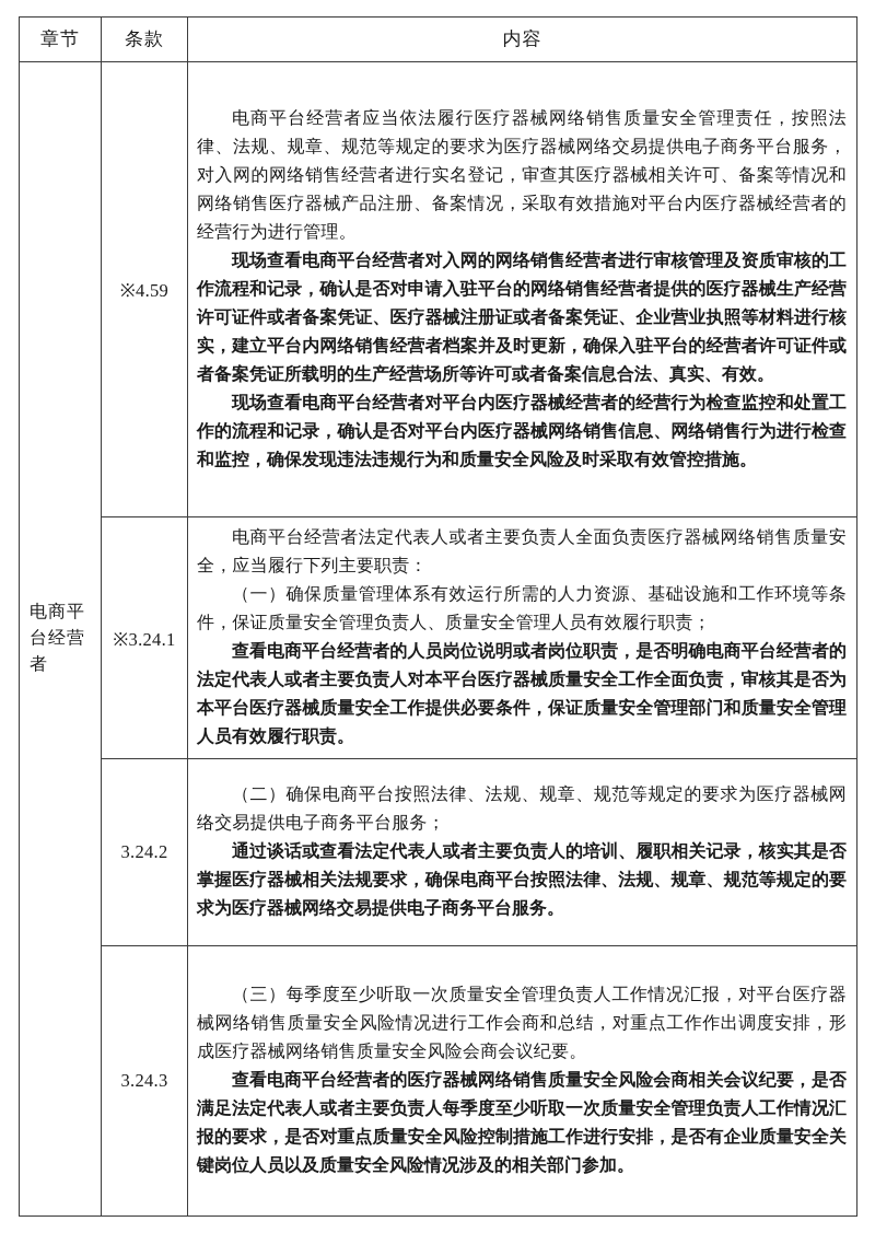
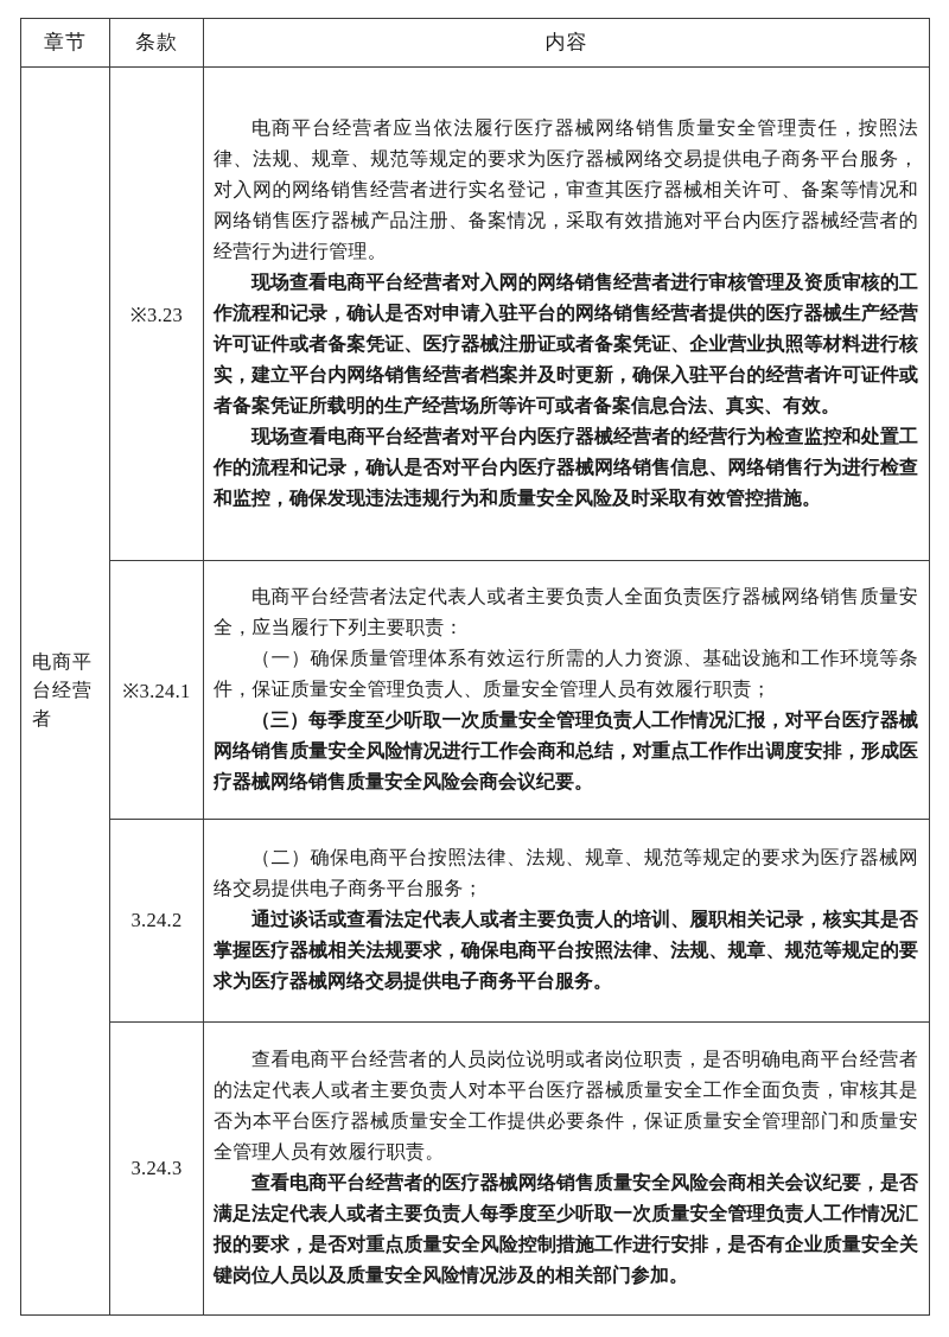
  章节	条款	内容
- 电商平台经营者	※4.59	电商平台经营者应当依法履行医疗器械网络销售质量安全管理责任，按照法律、法规、规章、规范等规定的要求为医疗器械网络交易提供电子商务平台服务，对入网的网络销售经营者进行实名登记，审查其医疗器械相关许可、备案等情况和网络销售医疗器械产品注册、备案情况，采取有效措施对平台内医疗器械经营者的经营行为进行管理。 现场查看电商平台经营者对入网的网络销售经营者进行审核管理及资质审核的工作流程和记录，确认是否对申请入驻平台的网络销售经营者提供的医疗器械生产经营许可证件或者备案凭证、医疗器械注册证或者备案凭证、企业营业执照等材料进行核实，建立平台内网络销售经营者档案并及时更新，确保入驻平台的经营者许可证件或者备案凭证所载明的生产经营场所等许可或者备案信息合法、真实、有效。 现场查看电商平台经营者对平台内医疗器械经营者的经营行为检查监控和处置工作的流程和记录，确认是否对平台内医疗器械网络销售信息、网络销售行为进行检查和监控，确保发现违法违规行为和质量安全风险及时采取有效管控措施。
+ 电商平台经营者	※3.23	电商平台经营者应当依法履行医疗器械网络销售质量安全管理责任，按照法律、法规、规章、规范等规定的要求为医疗器械网络交易提供电子商务平台服务，对入网的网络销售经营者进行实名登记，审查其医疗器械相关许可、备案等情况和网络销售医疗器械产品注册、备案情况，采取有效措施对平台内医疗器械经营者的经营行为进行管理。 现场查看电商平台经营者对入网的网络销售经营者进行审核管理及资质审核的工作流程和记录，确认是否对申请入驻平台的网络销售经营者提供的医疗器械生产经营许可证件或者备案凭证、医疗器械注册证或者备案凭证、企业营业执照等材料进行核实，建立平台内网络销售经营者档案并及时更新，确保入驻平台的经营者许可证件或者备案凭证所载明的生产经营场所等许可或者备案信息合法、真实、有效。 现场查看电商平台经营者对平台内医疗器械经营者的经营行为检查监控和处置工作的流程和记录，确认是否对平台内医疗器械网络销售信息、网络销售行为进行检查和监控，确保发现违法违规行为和质量安全风险及时采取有效管控措施。
- ※3.24.1	电商平台经营者法定代表人或者主要负责人全面负责医疗器械网络销售质量安全，应当履行下列主要职责： （一）确保质量管理体系有效运行所需的人力资源、基础设施和工作环境等条件，保证质量安全管理负责人、质量安全管理人员有效履行职责； 查看电商平台经营者的人员岗位说明或者岗位职责，是否明确电商平台经营者的法定代表人或者主要负责人对本平台医疗器械质量安全工作全面负责，审核其是否为本平台医疗器械质量安全工作提供必要条件，保证质量安全管理部门和质量安全管理人员有效履行职责。
+ ※3.24.1	电商平台经营者法定代表人或者主要负责人全面负责医疗器械网络销售质量安全，应当履行下列主要职责： （一）确保质量管理体系有效运行所需的人力资源、基础设施和工作环境等条件，保证质量安全管理负责人、质量安全管理人员有效履行职责； （三）每季度至少听取一次质量安全管理负责人工作情况汇报，对平台医疗器械网络销售质量安全风险情况进行工作会商和总结，对重点工作作出调度安排，形成医疗器械网络销售质量安全风险会商会议纪要。
  3.24.2	（二）确保电商平台按照法律、法规、规章、规范等规定的要求为医疗器械网络交易提供电子商务平台服务； 通过谈话或查看法定代表人或者主要负责人的培训、履职相关记录，核实其是否掌握医疗器械相关法规要求，确保电商平台按照法律、法规、规章、规范等规定的要求为医疗器械网络交易提供电子商务平台服务。
- 3.24.3	（三）每季度至少听取一次质量安全管理负责人工作情况汇报，对平台医疗器械网络销售质量安全风险情况进行工作会商和总结，对重点工作作出调度安排，形成医疗器械网络销售质量安全风险会商会议纪要。 查看电商平台经营者的医疗器械网络销售质量安全风险会商相关会议纪要，是否满足法定代表人或者主要负责人每季度至少听取一次质量安全管理负责人工作情况汇报的要求，是否对重点质量安全风险控制措施工作进行安排，是否有企业质量安全关键岗位人员以及质量安全风险情况涉及的相关部门参加。
+ 3.24.3	查看电商平台经营者的人员岗位说明或者岗位职责，是否明确电商平台经营者的法定代表人或者主要负责人对本平台医疗器械质量安全工作全面负责，审核其是否为本平台医疗器械质量安全工作提供必要条件，保证质量安全管理部门和质量安全管理人员有效履行职责。 查看电商平台经营者的医疗器械网络销售质量安全风险会商相关会议纪要，是否满足法定代表人或者主要负责人每季度至少听取一次质量安全管理负责人工作情况汇报的要求，是否对重点质量安全风险控制措施工作进行安排，是否有企业质量安全关键岗位人员以及质量安全风险情况涉及的相关部门参加。
